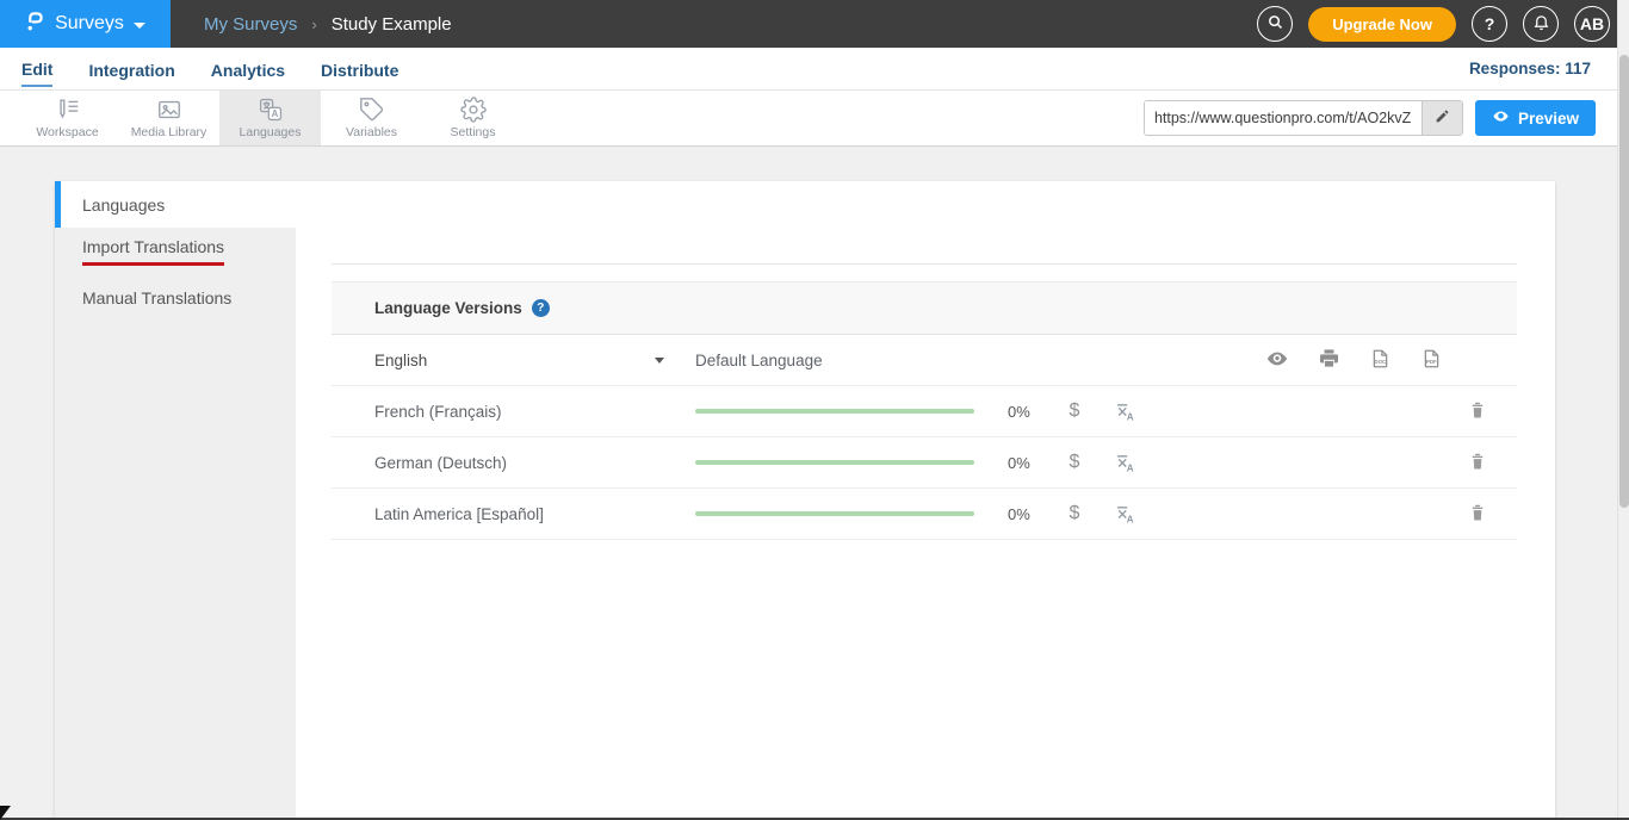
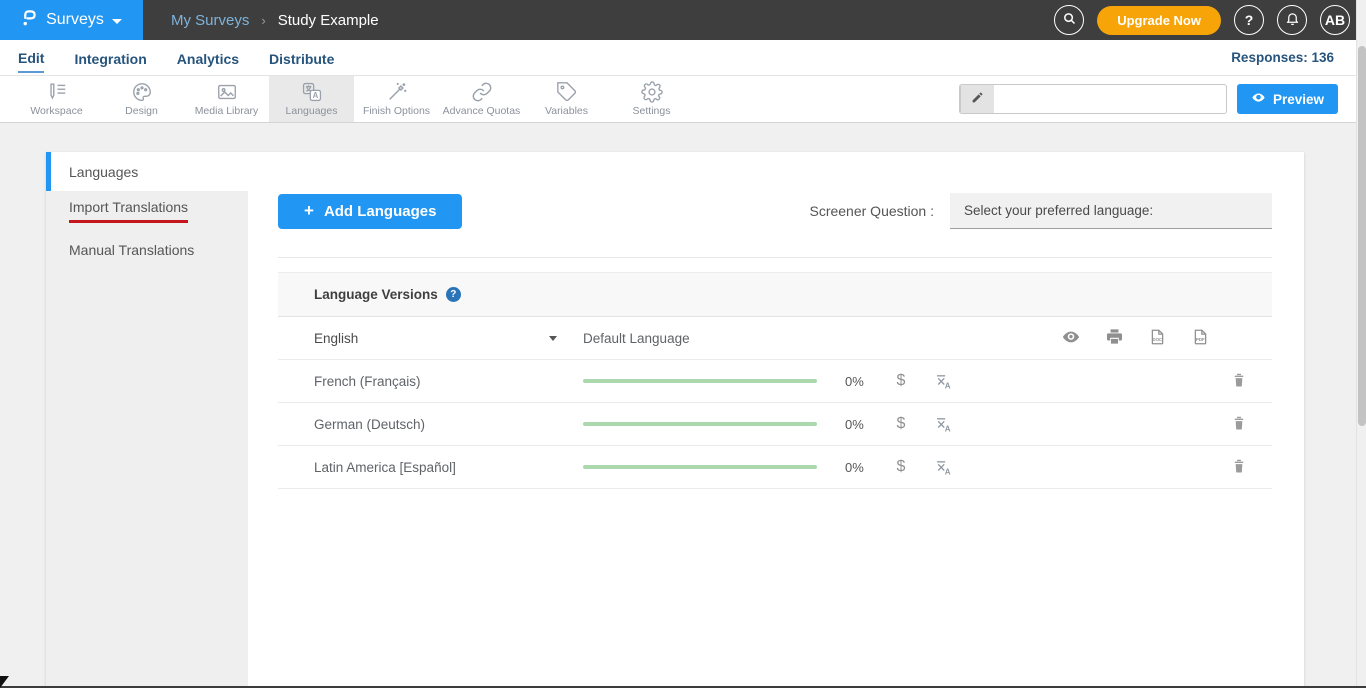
  Surveys
  My Surveys
  ›
  Study Example
  Upgrade Now
  ?
  AB
  Edit
  Integration
  Analytics
  Distribute
- Responses: 117
+ Responses: 136
  Workspace
+ Design
  Media Library
  A
  Languages
+ Finish Options
+ Advance Quotas
  Variables
  Settings
- https://www.questionpro.com/t/AO2kvZ
  Preview
  Languages
  Import Translations
  Manual Translations
+ +
+ Add Languages
+ Screener Question :
+ Select your preferred language:
  Language Versions
  ?
  English
  Default Language
  French (Français)
  0%
  $
  A
  German (Deutsch)
  0%
  $
  A
  Latin America [Español]
  0%
  $
  A
